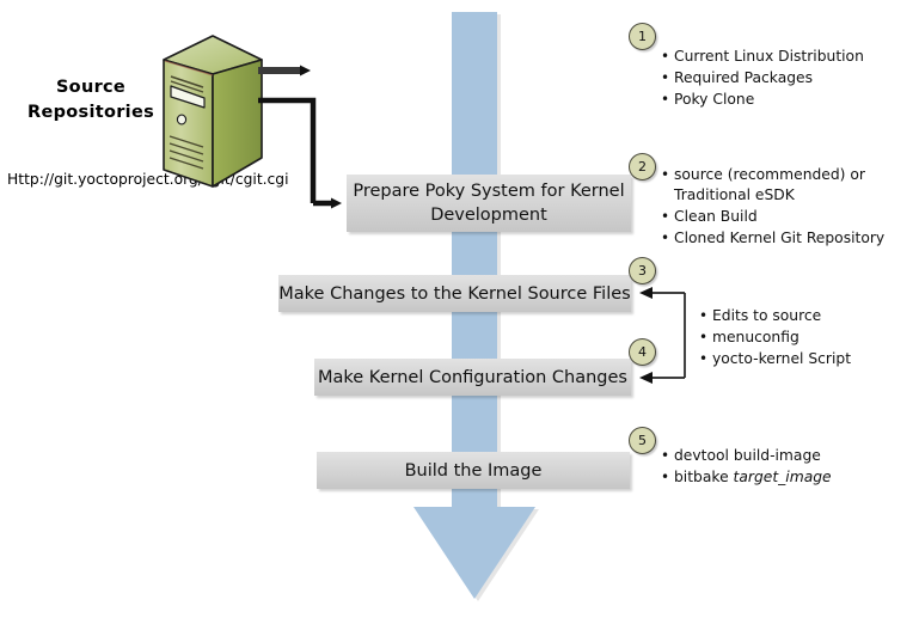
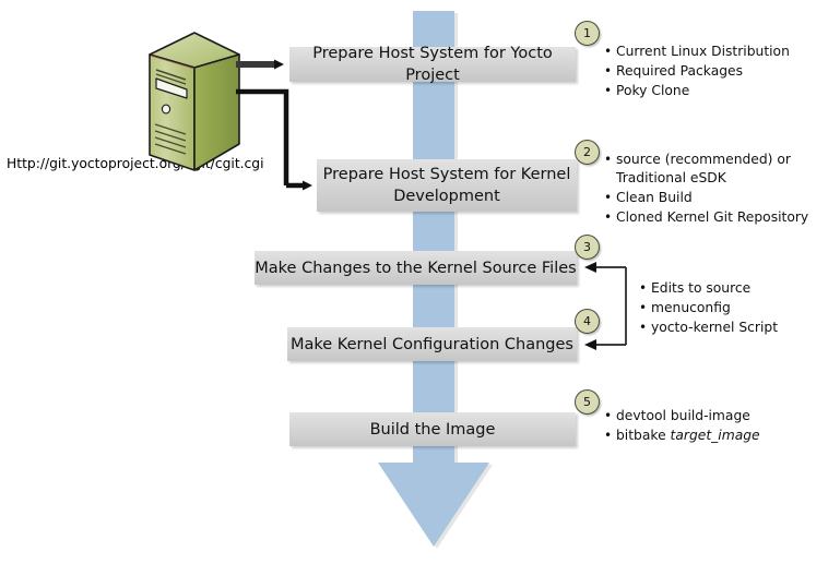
- Source
- Repositories
  Http://git.yoctoproject.ort/cgit.cgi
+ Prepare Host System for Yocto Project
- Prepare Poky System for Kernel Development
+ Prepare Host System for Kernel Development
  Make Changes to the Kernel Source Files
  Make Kernel Configuration Changes
  Build the Image
  1
  2
  3
  4
  5
  Current Linux Distribution
  Required Packages
  Poky Clone
  source (recommended) or Traditional eSDK
  Clean Build
  Cloned Kernel Git Repository
  Edits to source
  menuconfig
  yocto-kernel Script
  devtool build-image
  bitbake target_image
